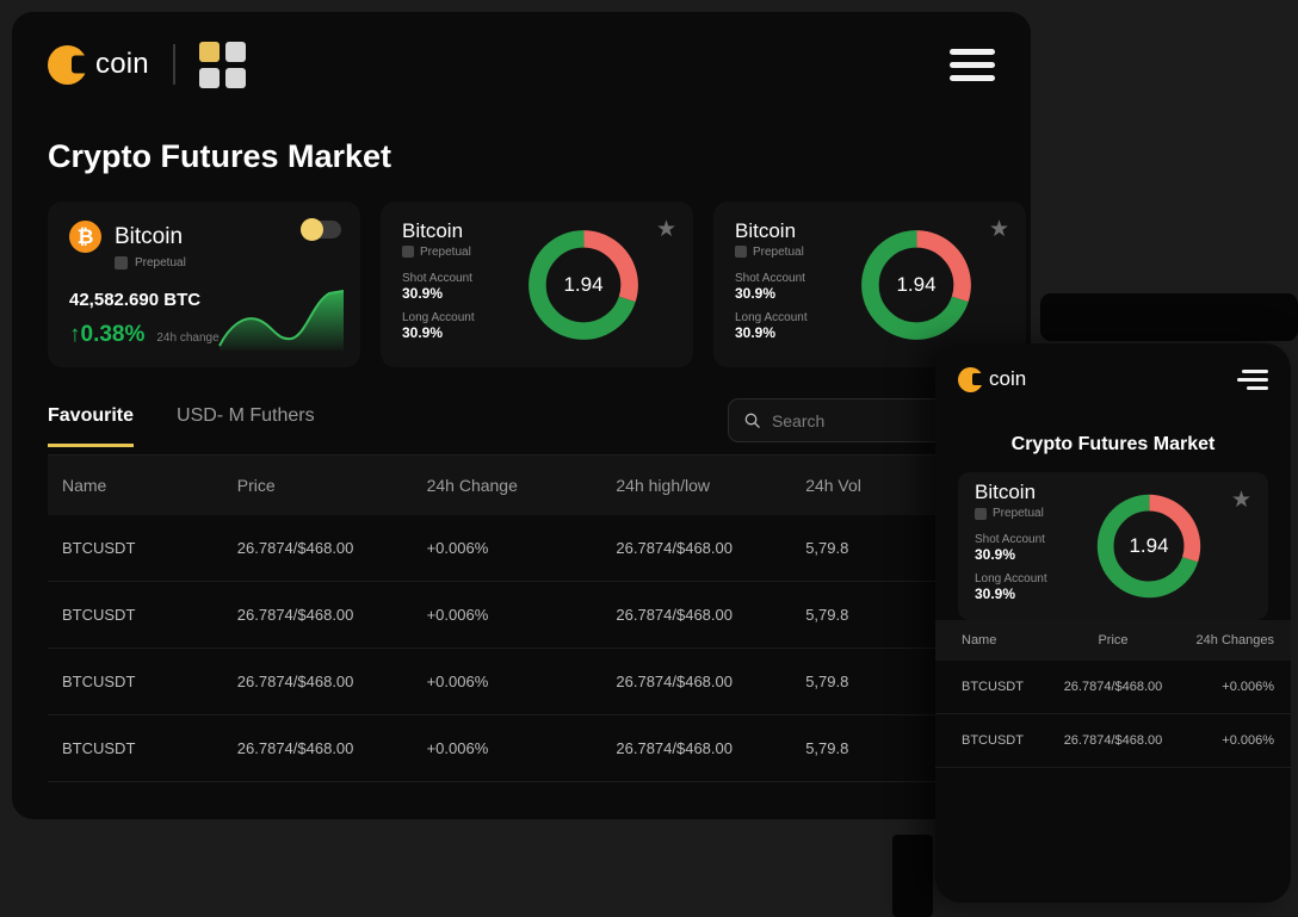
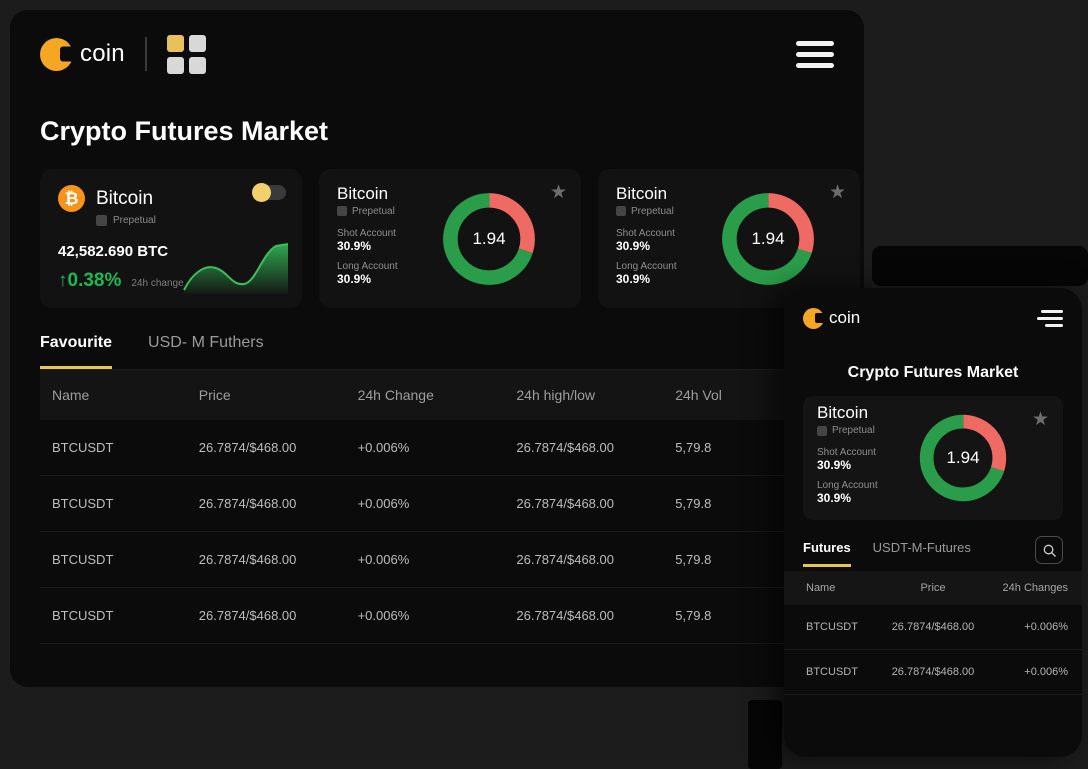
  coin
  Crypto Futures Market
  ₿
  Bitcoin
  Prepetual
  42,582.690 BTC
  ↑0.38%
  24h change
  Bitcoin
  Prepetual
  Shot Account
  30.9%
  Long Account
  30.9%
  1.94
  ★
  Bitcoin
  Prepetual
  Shot Account
  30.9%
  Long Account
  30.9%
  1.94
  ★
  Favourite
  USD- M Futhers
- Search
  Name	Price	24h Change	24h high/low	24h Vol
  BTCUSDT	26.7874/$468.00	+0.006%	26.7874/$468.00	5,79.8
  BTCUSDT	26.7874/$468.00	+0.006%	26.7874/$468.00	5,79.8
  BTCUSDT	26.7874/$468.00	+0.006%	26.7874/$468.00	5,79.8
  BTCUSDT	26.7874/$468.00	+0.006%	26.7874/$468.00	5,79.8
  coin
  Crypto Futures Market
  Bitcoin
  Prepetual
  Shot Account
  30.9%
  Long Account
  30.9%
  1.94
  ★
+ Futures
+ USDT-M-Futures
  Name	Price	24h Changes
  BTCUSDT	26.7874/$468.00	+0.006%
  BTCUSDT	26.7874/$468.00	+0.006%
